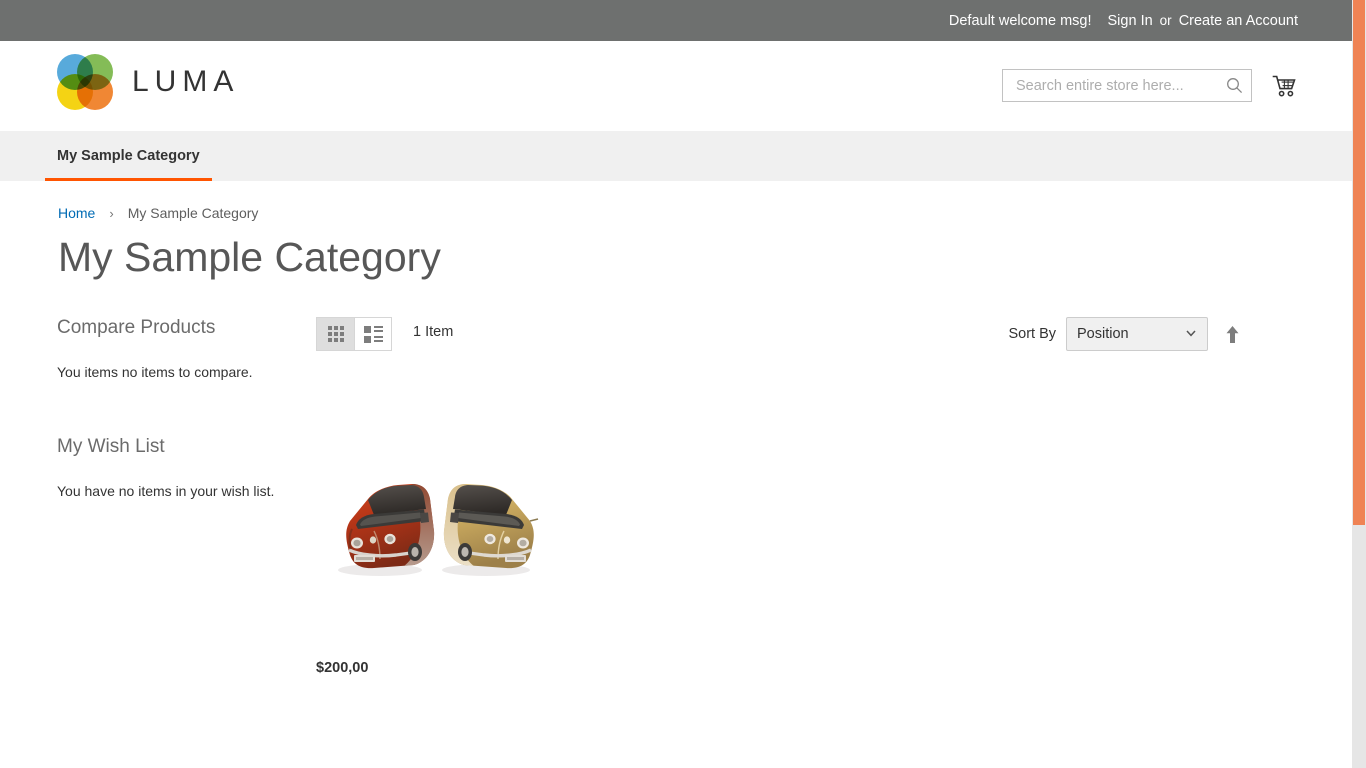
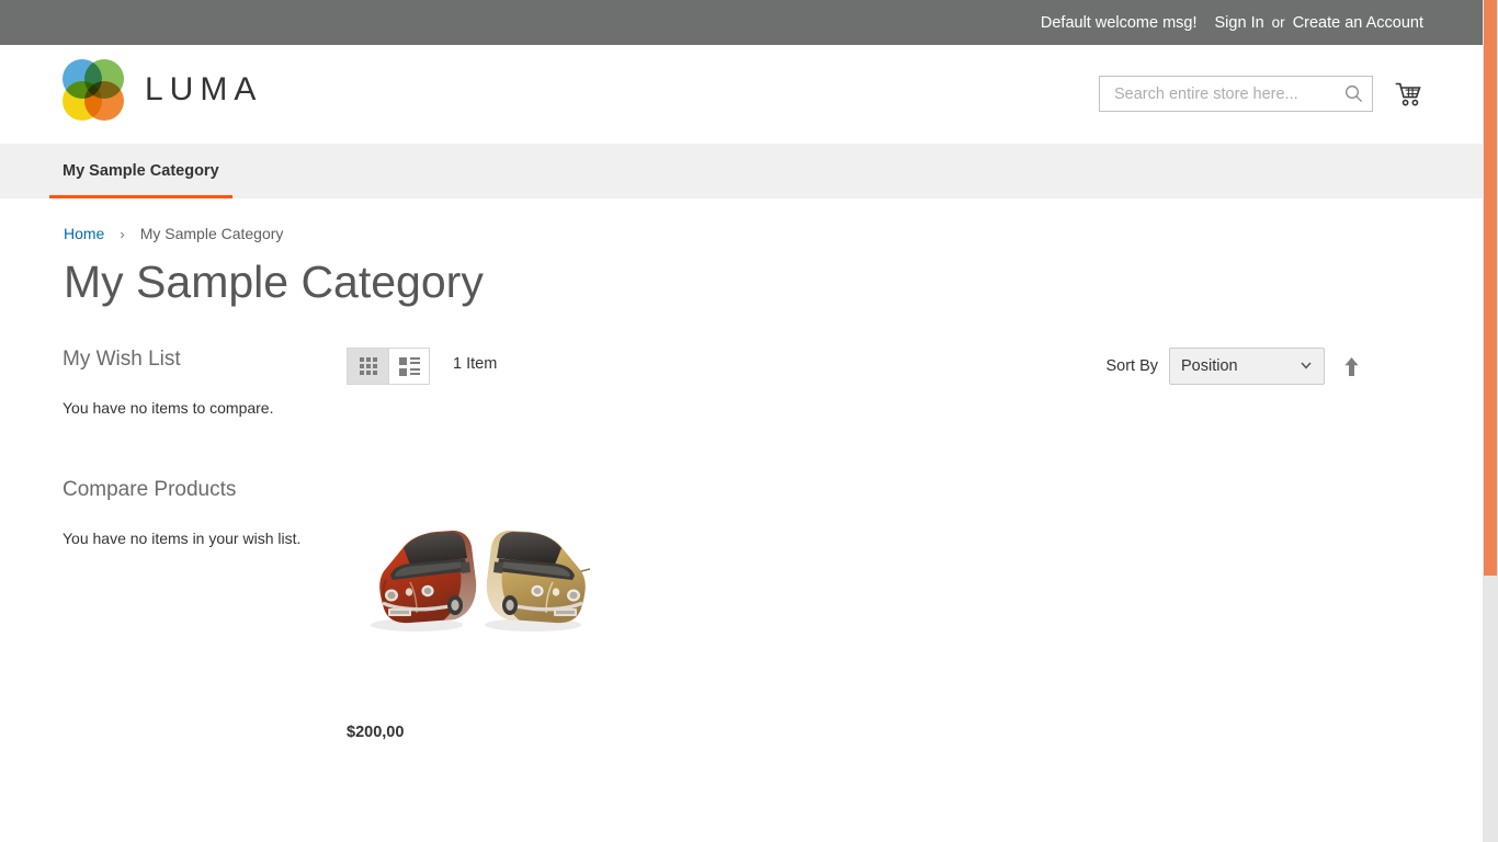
  Default welcome msg!
  Sign In
  or
  Create an Account
  LUMA
  Search entire store here...
  My Sample Category
  Home
  ›
  My Sample Category
  My Sample Category
- Compare Products
+ My Wish List
- You items no items to compare.
+ You have no items to compare.
- My Wish List
+ Compare Products
  You have no items in your wish list.
  1 Item
  Sort By
  Position
  $200,00
